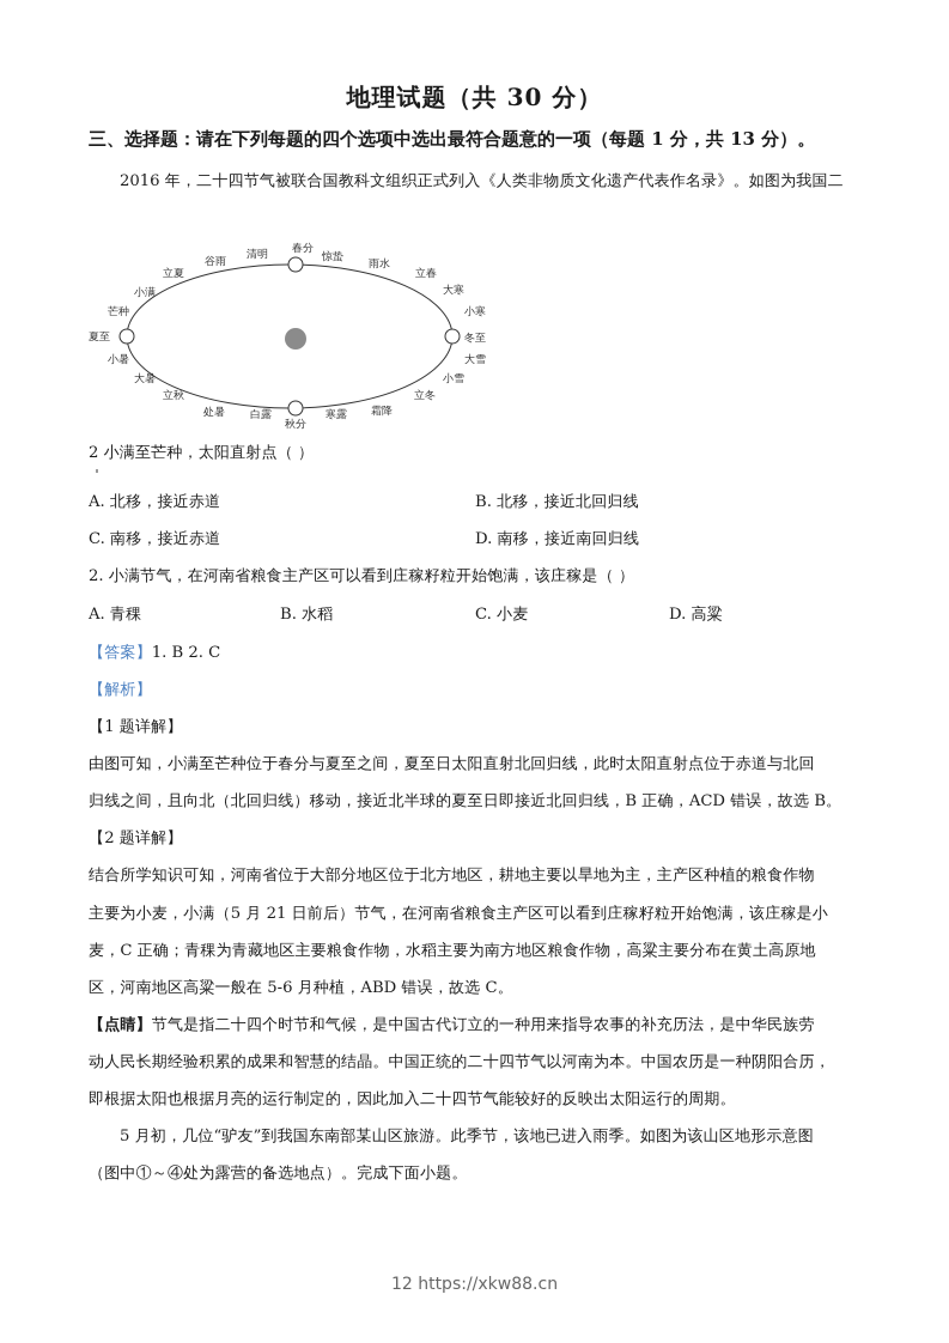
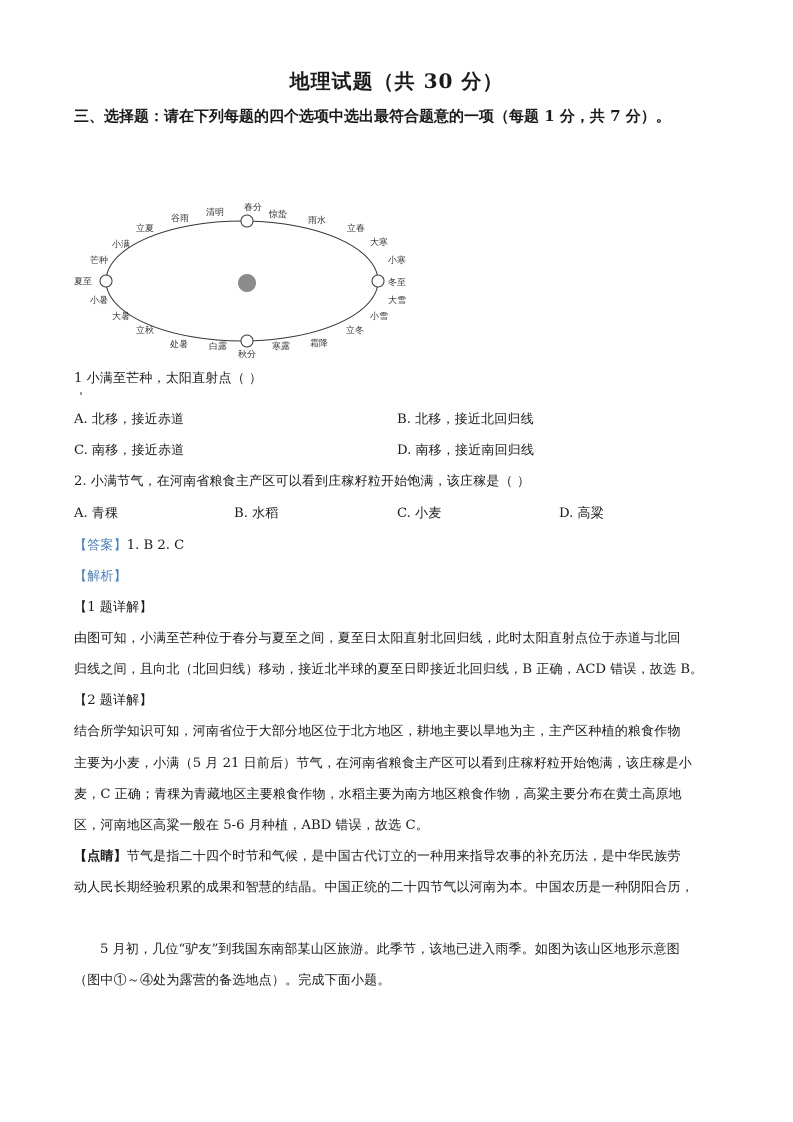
  地理试题（共 30 分）
- 三、选择题：请在下列每题的四个选项中选出最符合题意的一项（每题 1 分，共 13 分）。
+ 三、选择题：请在下列每题的四个选项中选出最符合题意的一项（每题 1 分，共 7 分）。
- 2016 年，二十四节气被联合国教科文组织正式列入《人类非物质文化遗产代表作名录》。如图为我国二
  春分
  清明
  谷雨
  惊蛰
  雨水
  立夏
  小满
  芒种
  夏至
  小暑
  大暑
  立秋
  处暑
  白露
  秋分
  寒露
  霜降
  立春
  大寒
  小寒
  冬至
  大雪
  小雪
  立冬
- 2 小满至芒种，太阳直射点（ ）
+ 1 小满至芒种，太阳直射点（ ）
  A. 北移，接近赤道
  B. 北移，接近北回归线
  C. 南移，接近赤道
  D. 南移，接近南回归线
  2. 小满节气，在河南省粮食主产区可以看到庄稼籽粒开始饱满，该庄稼是（ ）
  A. 青稞
  B. 水稻
  C. 小麦
  D. 高粱
  【答案】1. B 2. C
  【解析】
  【1 题详解】
  由图可知，小满至芒种位于春分与夏至之间，夏至日太阳直射北回归线，此时太阳直射点位于赤道与北回
  归线之间，且向北（北回归线）移动，接近北半球的夏至日即接近北回归线，B 正确，ACD 错误，故选 B。
  【2 题详解】
  结合所学知识可知，河南省位于大部分地区位于北方地区，耕地主要以旱地为主，主产区种植的粮食作物
  主要为小麦，小满（5 月 21 日前后）节气，在河南省粮食主产区可以看到庄稼籽粒开始饱满，该庄稼是小
  麦，C 正确；青稞为青藏地区主要粮食作物，水稻主要为南方地区粮食作物，高粱主要分布在黄土高原地
  区，河南地区高粱一般在 5-6 月种植，ABD 错误，故选 C。
  【点睛】节气是指二十四个时节和气候，是中国古代订立的一种用来指导农事的补充历法，是中华民族劳
  动人民长期经验积累的成果和智慧的结晶。中国正统的二十四节气以河南为本。中国农历是一种阴阳合历，
- 即根据太阳也根据月亮的运行制定的，因此加入二十四节气能较好的反映出太阳运行的周期。
  5 月初，几位“驴友”到我国东南部某山区旅游。此季节，该地已进入雨季。如图为该山区地形示意图
  （图中①～④处为露营的备选地点）。完成下面小题。
- 12 https://xkw88.cn
